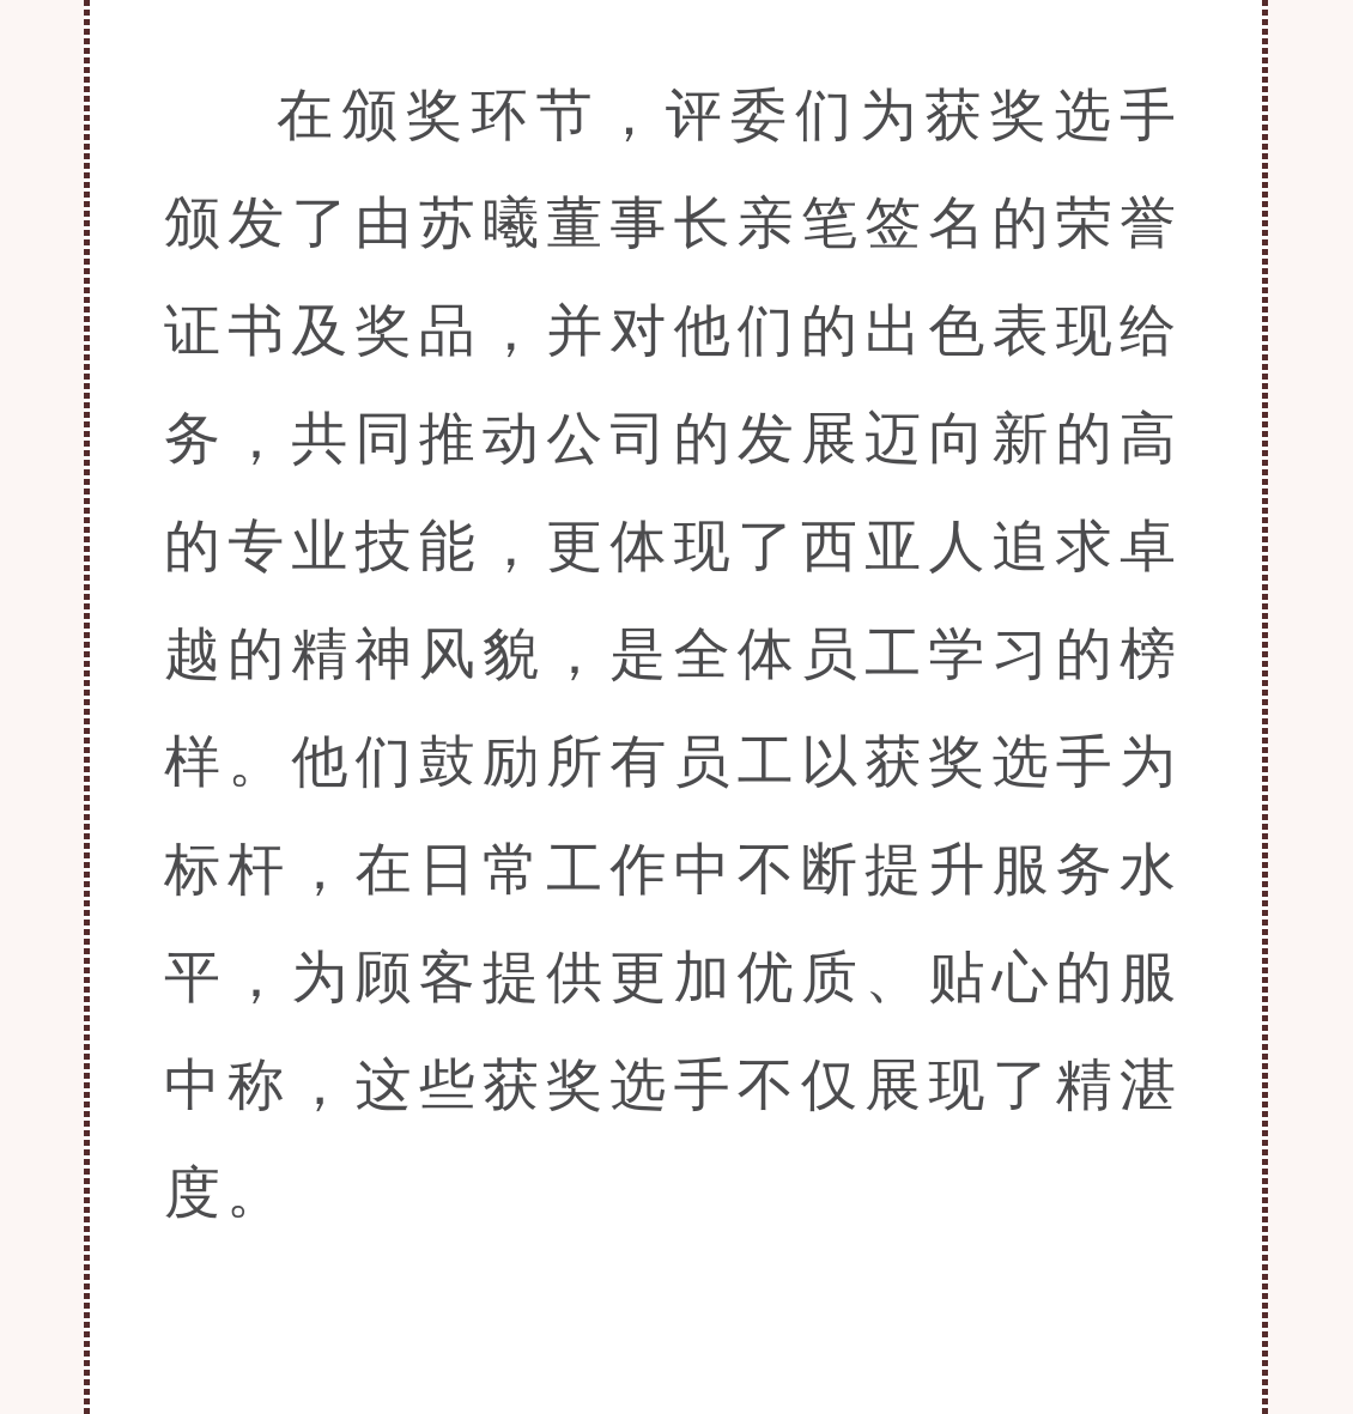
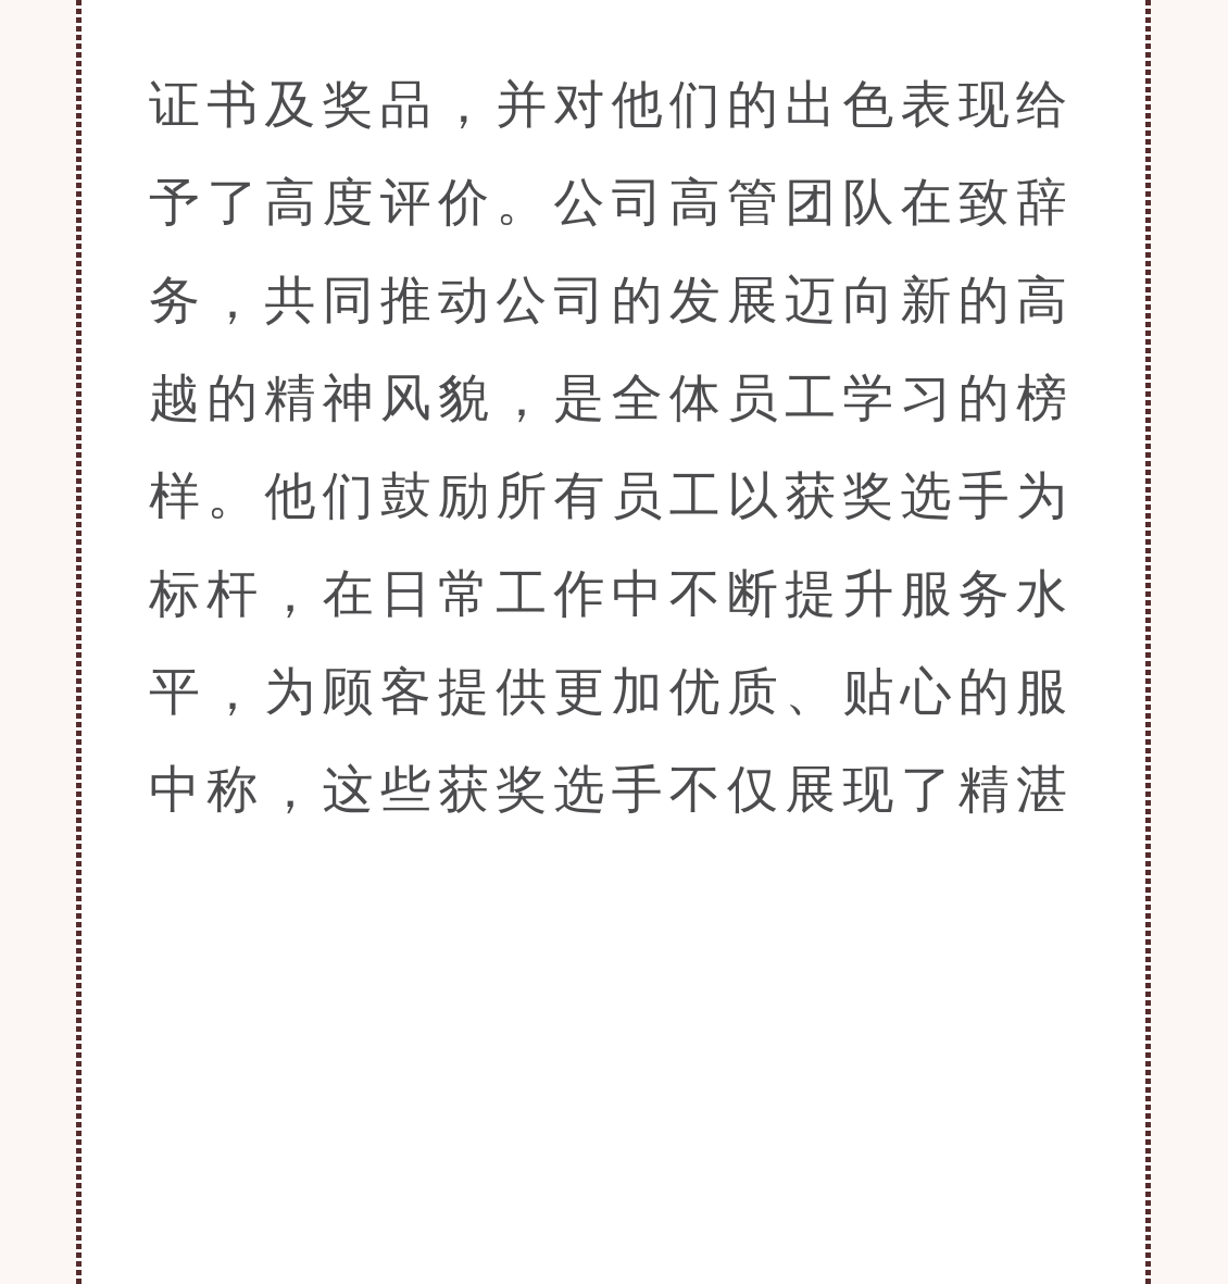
- 在颁奖环节，评委们为获奖选手
- 颁发了由苏曦董事长亲笔签名的荣誉
  证书及奖品，并对他们的出色表现给
+ 予了高度评价。公司高管团队在致辞
  务，共同推动公司的发展迈向新的高
- 的专业技能，更体现了西亚人追求卓
  越的精神风貌，是全体员工学习的榜
  样。他们鼓励所有员工以获奖选手为
  标杆，在日常工作中不断提升服务水
  平，为顾客提供更加优质、贴心的服
  中称，这些获奖选手不仅展现了精湛
- 度。
